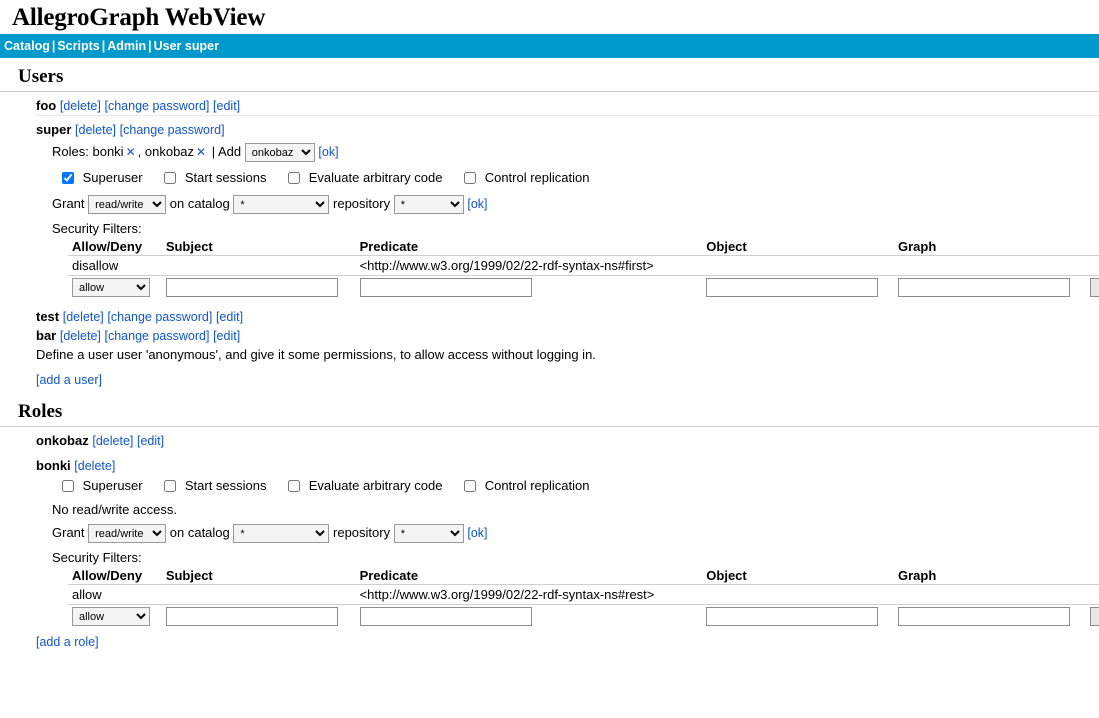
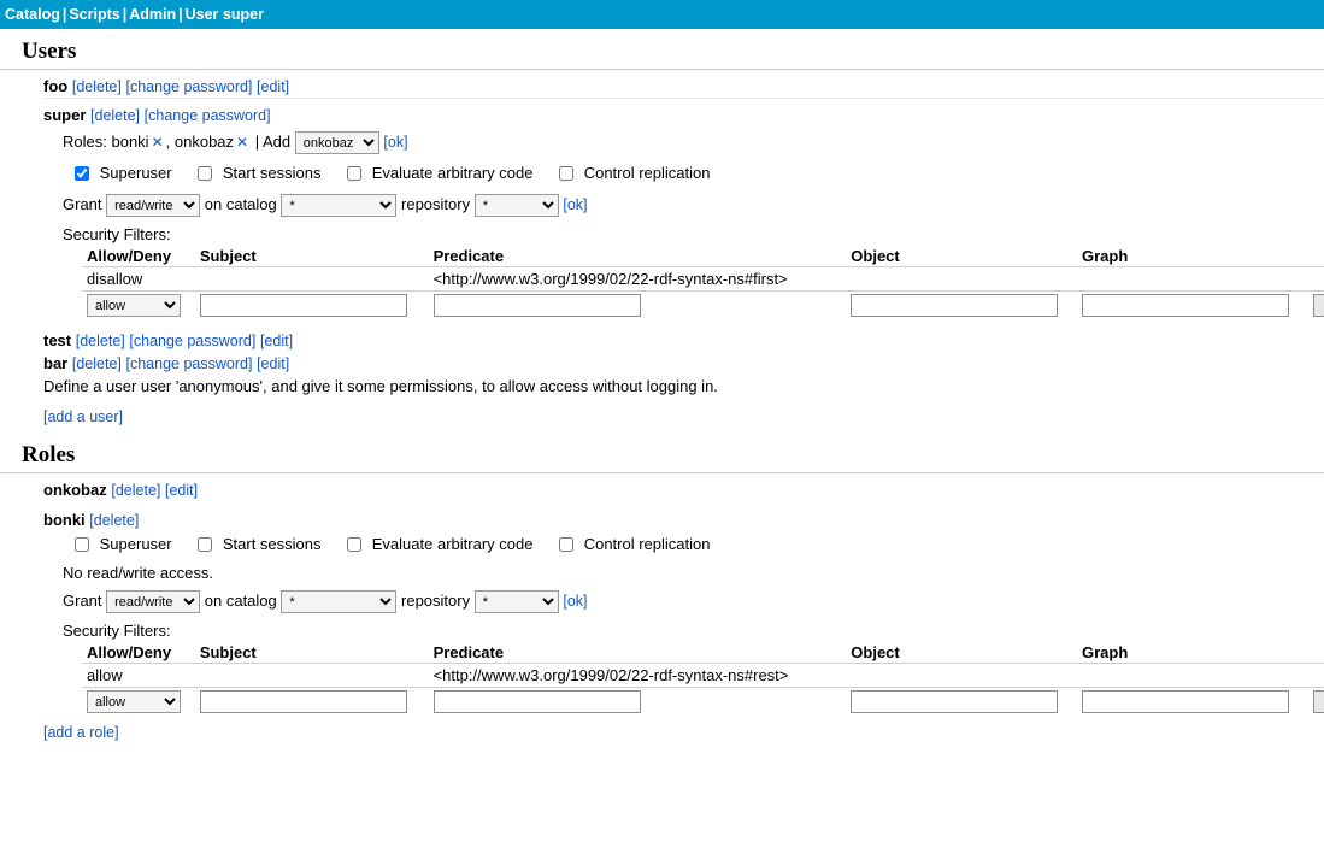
- AllegroGraph WebView
  Catalog | Scripts | Admin | User super
  Users
  foo [delete] [change password] [edit]
  super [delete] [change password]
  Roles: bonki ✕ , onkobaz ✕ | Add onkobaz [ok]
  Superuser Start sessions Evaluate arbitrary code Control replication
  Grant read/write on catalog * repository * [ok]
  Security Filters:
  Allow/Deny	Subject	Predicate	Object	Graph
  disallow		<http://www.w3.org/1999/02/22-rdf-syntax-ns#first>
  allow
  test [delete] [change password] [edit]
  bar [delete] [change password] [edit]
  Define a user user 'anonymous', and give it some permissions, to allow access without logging in.
  [add a user]
  Roles
  onkobaz [delete] [edit]
  bonki [delete]
  Superuser Start sessions Evaluate arbitrary code Control replication
  No read/write access.
  Grant read/write on catalog * repository * [ok]
  Security Filters:
  Allow/Deny	Subject	Predicate	Object	Graph
  allow		<http://www.w3.org/1999/02/22-rdf-syntax-ns#rest>
  allow
  [add a role]
